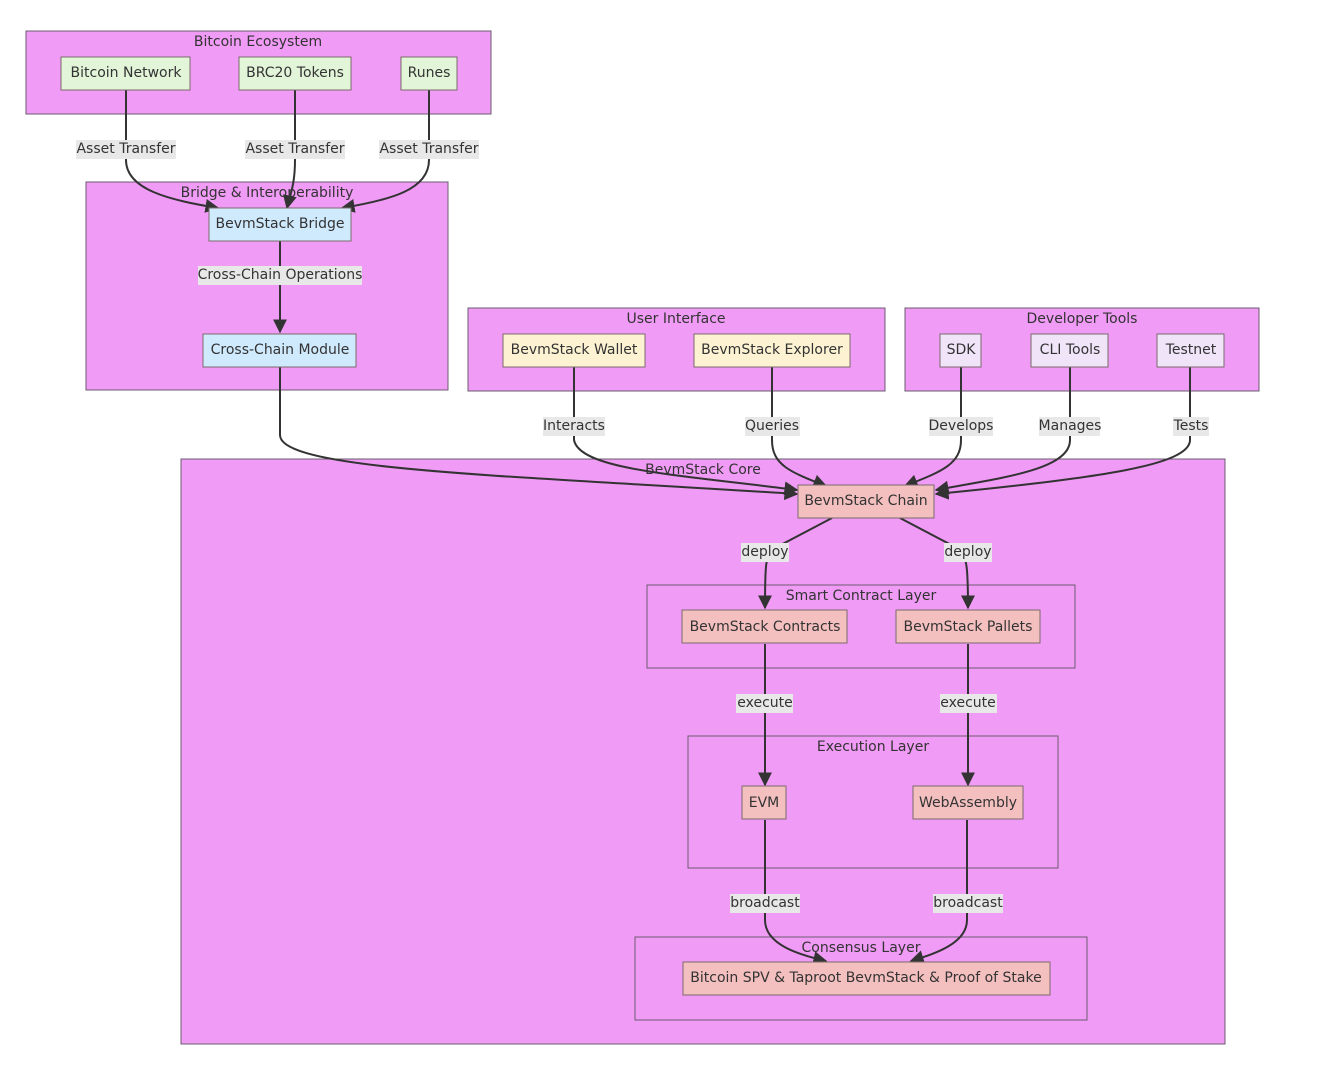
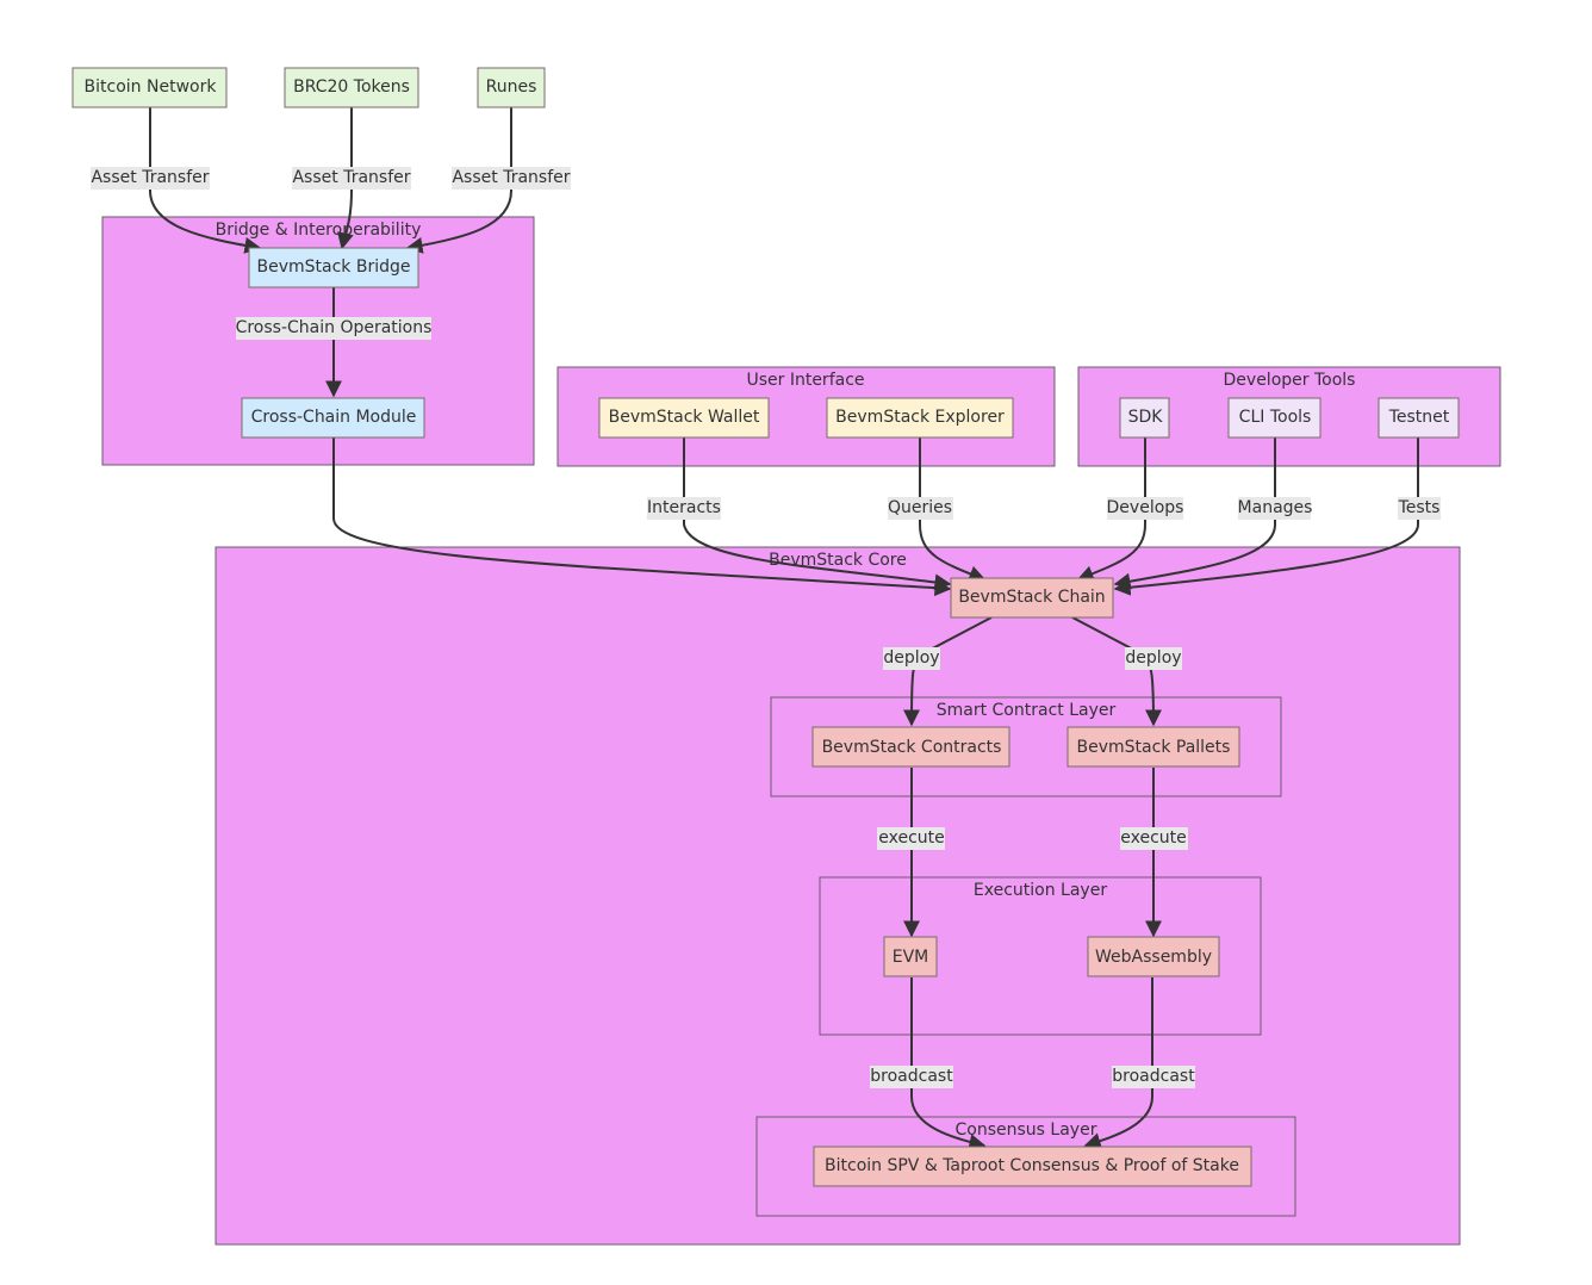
- Bitcoin Ecosystem
  Bridge & Interoerability
  User Interface
  Developer Tools
  BevmStack Core
  Smart Contract Layer
  Execution Layer
  Consensus Layer
  Asset Transfer
  Asset Transfer
  Asset Transfer
  Cross-Chain Operations
  Interacts
  Queries
  Develops
  Manages
  Tests
  deploy
  deploy
  execute
  execute
  broadcast
  broadcast
  Bitcoin Network
  BRC20 Tokens
  Runes
  BevmStack Bridge
  Cross-Chain Module
  BevmStack Wallet
  BevmStack Explorer
  SDK
  CLI Tools
  Testnet
  BevmStack Chain
  BevmStack Contracts
  BevmStack Pallets
  EVM
  WebAssembly
- Bitcoin SPV & Taproot BevmStack & Proof of Stake
+ Bitcoin SPV & Taproot Consensus & Proof of Stake
